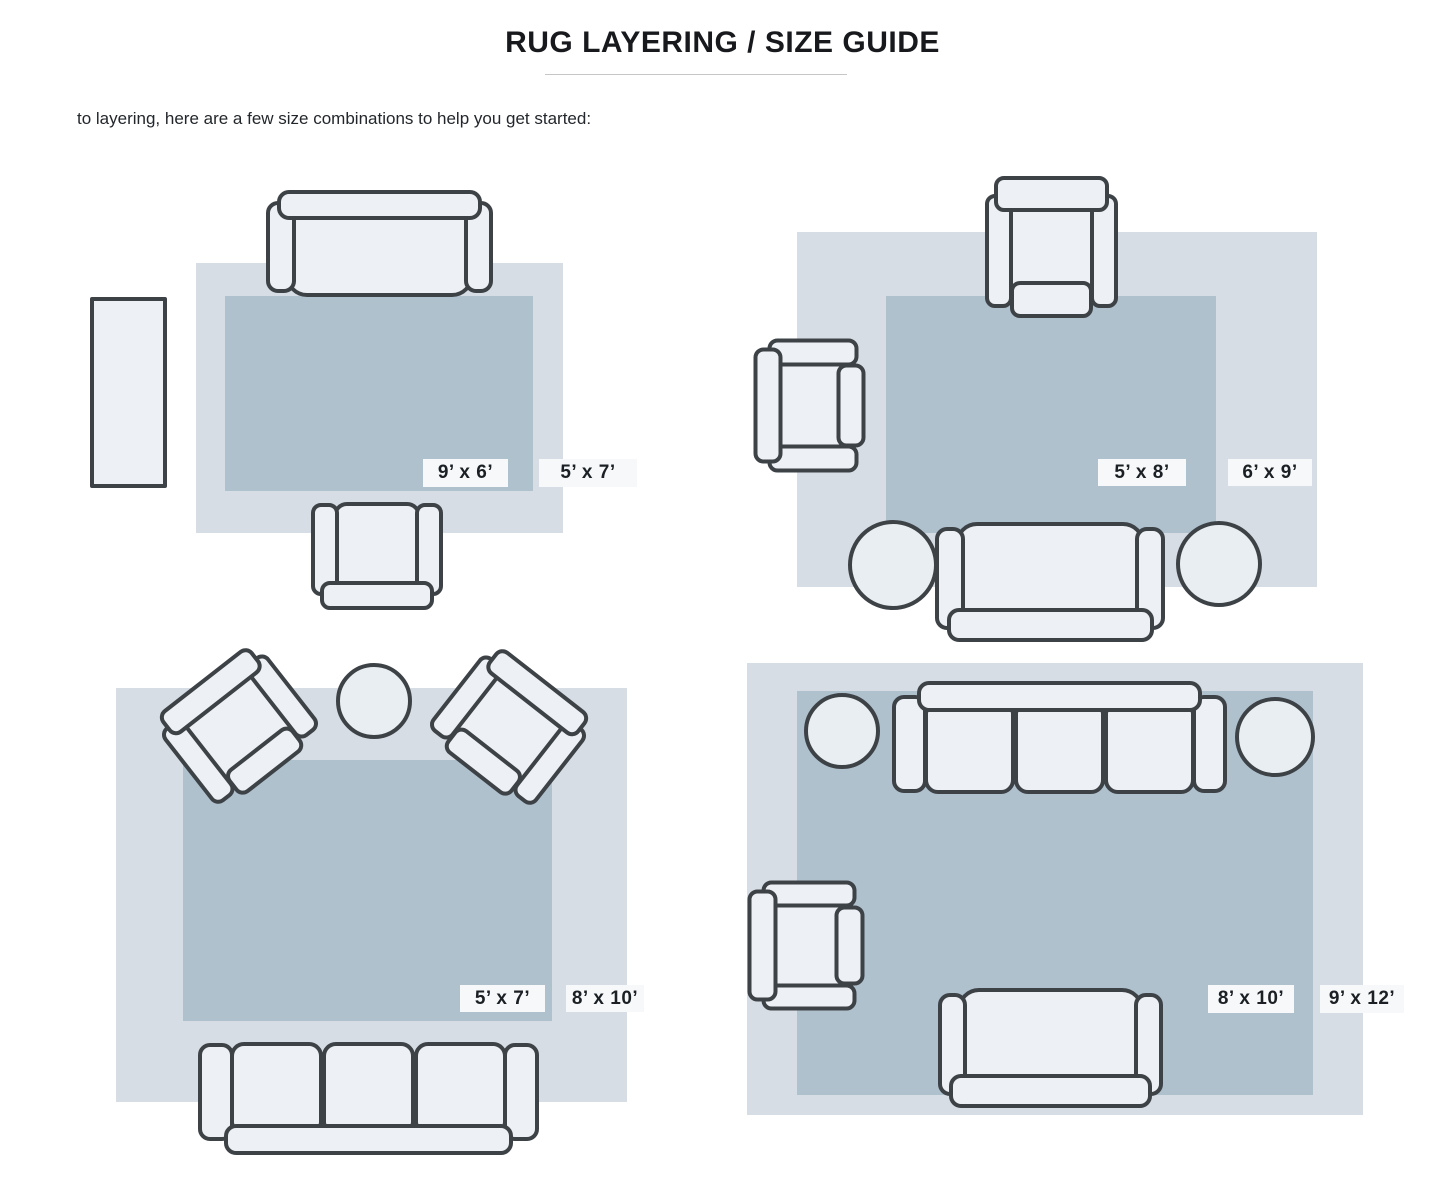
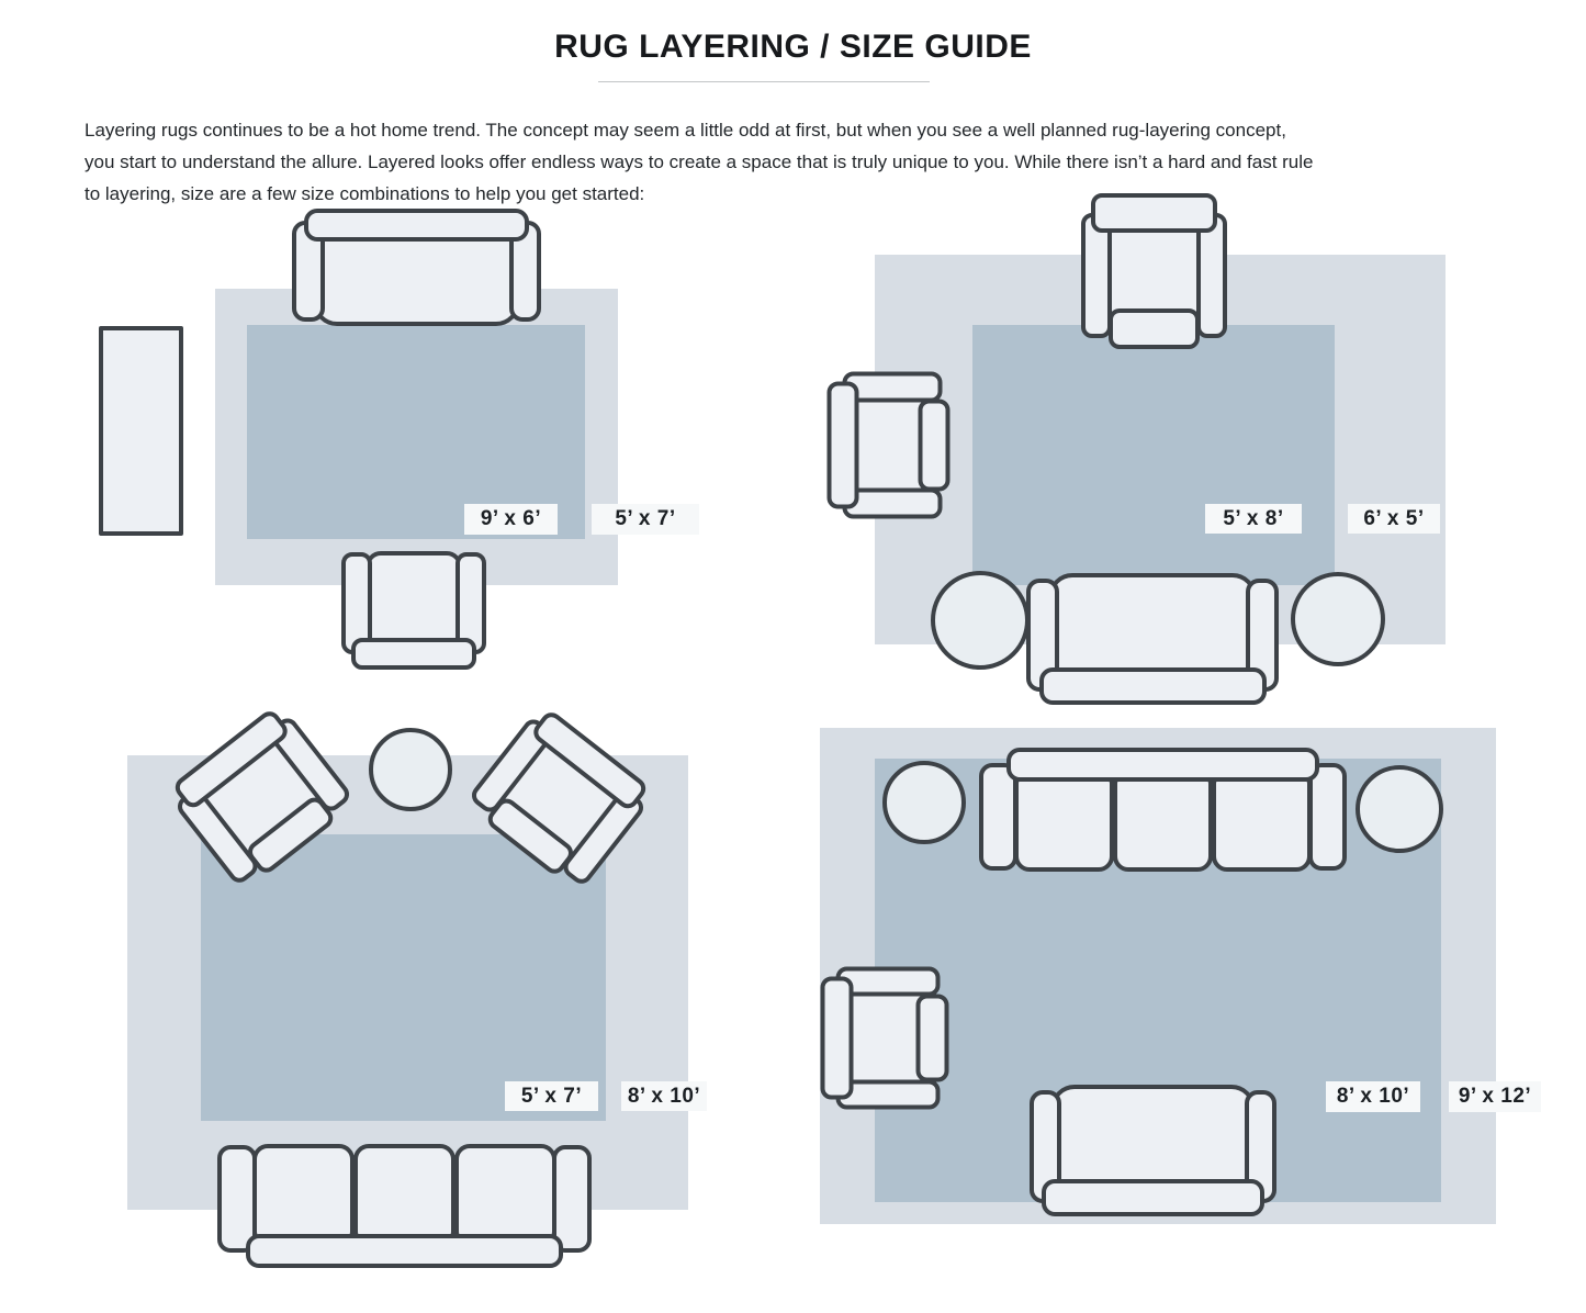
  RUG LAYERING / SIZE GUIDE
+ Layering rugs continues to be a hot home trend. The concept may seem a little odd at first, but when you see a well planned rug-layering concept,
+ you start to understand the allure. Layered looks offer endless ways to create a space that is truly unique to you. While there isn’t a hard and fast rule
- to layering, here are a few size combinations to help you get started:
+ to layering, size are a few size combinations to help you get started:
  9’ x 6’
  5’ x 7’
  5’ x 8’
- 6’ x 9’
+ 6’ x 5’
  5’ x 7’
  8’ x 10’
  8’ x 10’
  9’ x 12’
